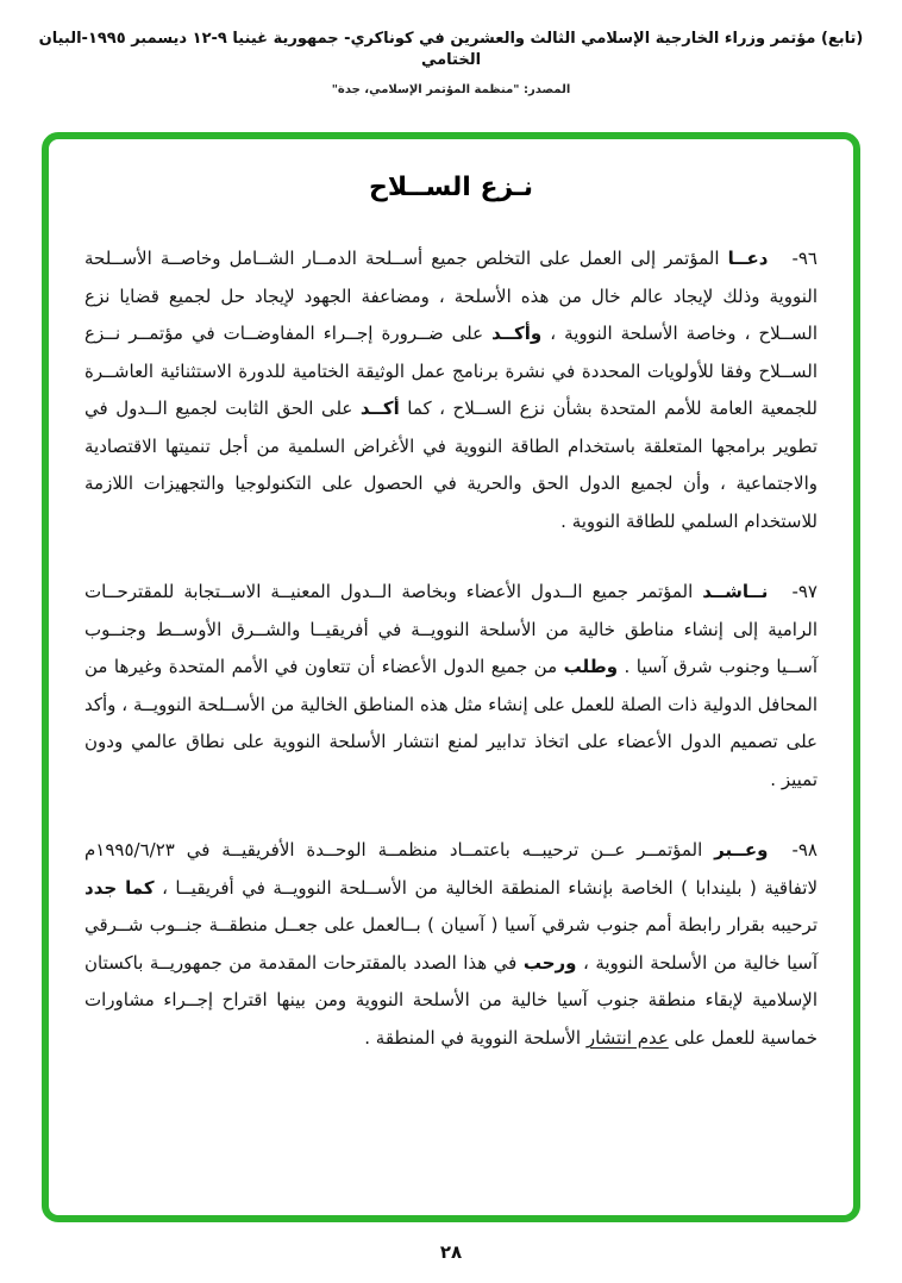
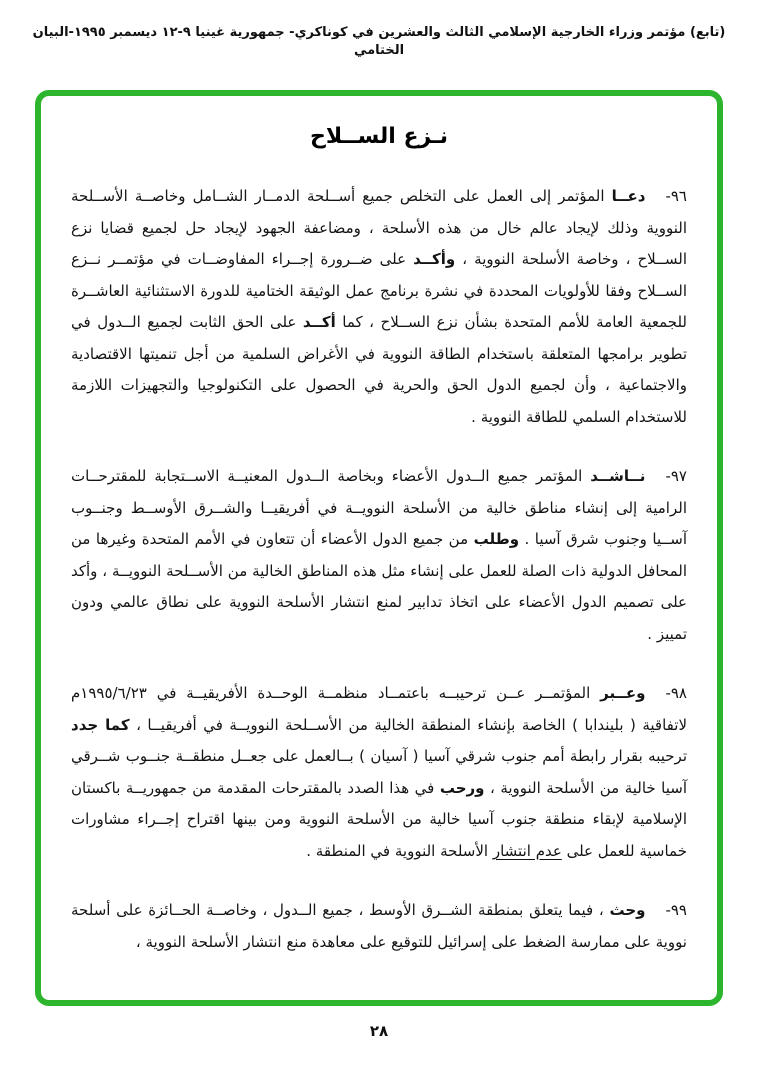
  (تابع) مؤتمر وزراء الخارجية الإسلامي الثالث والعشرين في كوناكري- جمهورية غينيا ٩-١٢ ديسمبر ١٩٩٥-البيان الختامي
- المصدر: "منظمة المؤتمر الإسلامي، جدة"
  نـزع الســلاح
  ٩٦-دعــا المؤتمر إلى العمل على التخلص جميع أســلحة الدمــار الشــامل وخاصــة الأســلحة النووية وذلك لإيجاد عالم خال من هذه الأسلحة ، ومضاعفة الجهود لإيجاد حل لجميع قضايا نزع الســلاح ، وخاصة الأسلحة النووية ، وأكــد على ضــرورة إجــراء المفاوضــات في مؤتمــر نــزع الســلاح وفقا للأولويات المحددة في نشرة برنامج عمل الوثيقة الختامية للدورة الاستثنائية العاشــرة للجمعية العامة للأمم المتحدة بشأن نزع الســلاح ، كما أكــد على الحق الثابت لجميع الــدول في تطوير برامجها المتعلقة باستخدام الطاقة النووية في الأغراض السلمية من أجل تنميتها الاقتصادية والاجتماعية ، وأن لجميع الدول الحق والحرية في الحصول على التكنولوجيا والتجهيزات اللازمة للاستخدام السلمي للطاقة النووية .
  ٩٧-نــاشــد المؤتمر جميع الــدول الأعضاء وبخاصة الــدول المعنيــة الاســتجابة للمقترحــات الرامية إلى إنشاء مناطق خالية من الأسلحة النوويــة في أفريقيــا والشــرق الأوســط وجنــوب آســيا وجنوب شرق آسيا . وطلب من جميع الدول الأعضاء أن تتعاون في الأمم المتحدة وغيرها من المحافل الدولية ذات الصلة للعمل على إنشاء مثل هذه المناطق الخالية من الأســلحة النوويــة ، وأكد على تصميم الدول الأعضاء على اتخاذ تدابير لمنع انتشار الأسلحة النووية على نطاق عالمي ودون تمييز .
  ٩٨-وعــبر المؤتمــر عــن ترحيبــه باعتمــاد منظمــة الوحــدة الأفريقيــة في ١٩٩٥/٦/٢٣م لاتفاقية ( بليندابا ) الخاصة بإنشاء المنطقة الخالية من الأســلحة النوويــة في أفريقيــا ، كما جدد ترحيبه بقرار رابطة أمم جنوب شرقي آسيا ( آسيان ) بــالعمل على جعــل منطقــة جنــوب شــرقي آسيا خالية من الأسلحة النووية ، ورحب في هذا الصدد بالمقترحات المقدمة من جمهوريــة باكستان الإسلامية لإبقاء منطقة جنوب آسيا خالية من الأسلحة النووية ومن بينها اقتراح إجــراء مشاورات خماسية للعمل على عدم انتشار الأسلحة النووية في المنطقة .
+ ٩٩-وحث ، فيما يتعلق بمنطقة الشــرق الأوسط ، جميع الــدول ، وخاصــة الحــائزة على أسلحة نووية على ممارسة الضغط على إسرائيل للتوقيع على معاهدة منع انتشار الأسلحة النووية ،
  ٢٨
